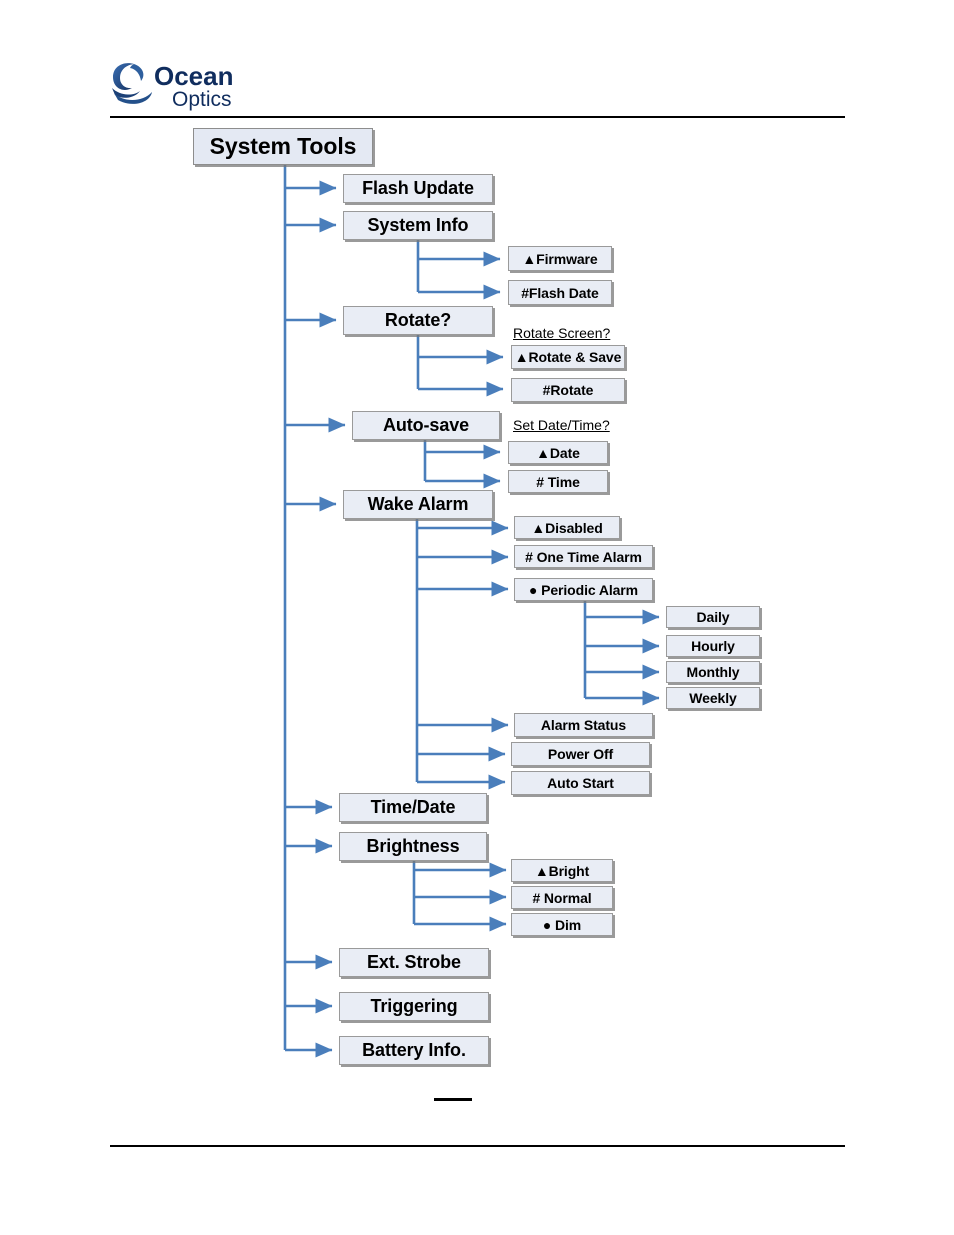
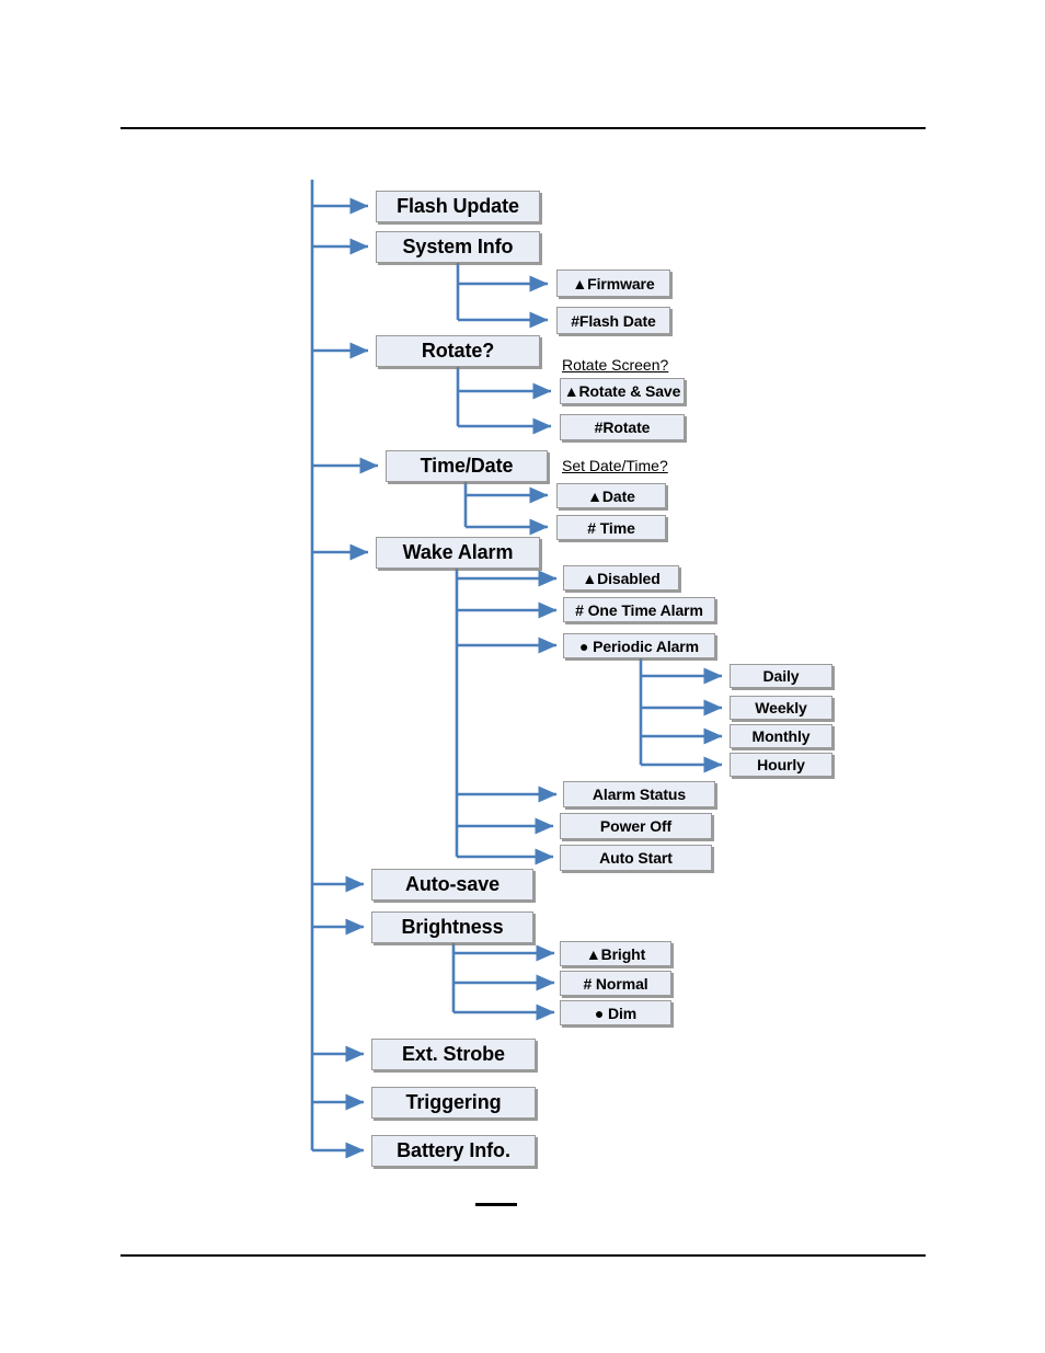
- Ocean
- Optics
- System Tools
  Flash Update
  System Info
  Rotate?
- Auto-save
+ Time/Date
  Wake Alarm
- Time/Date
+ Auto-save
  Brightness
  Ext. Strobe
  Triggering
  Battery Info.
  ▲Firmware
  #Flash Date
  Rotate Screen?
  ▲Rotate & Save
  #Rotate
  Set Date/Time?
  ▲Date
  # Time
  ▲Disabled
  # One Time Alarm
  ● Periodic Alarm
  Alarm Status
  Power Off
  Auto Start
  Daily
- Hourly
+ Weekly
  Monthly
- Weekly
+ Hourly
  ▲Bright
  # Normal
  ● Dim
